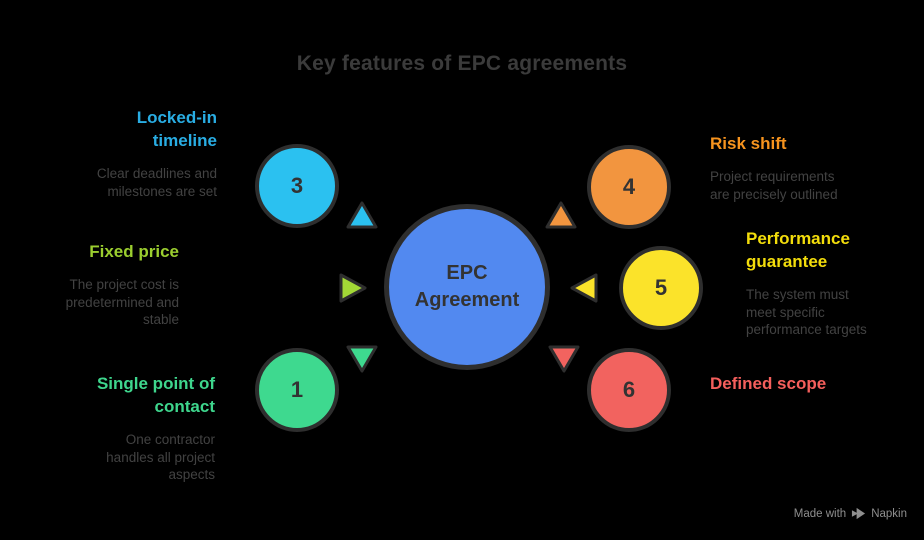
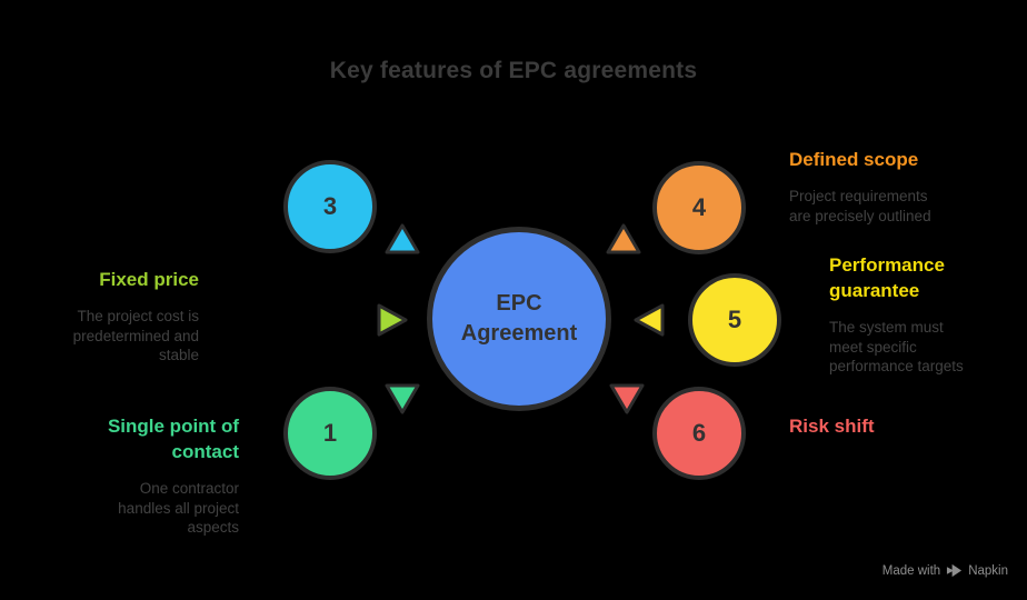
  Key features of EPC agreements
- Locked-in
- timeline
- Clear deadlines and
- milestones are set
  Fixed price
  The project cost is
  predetermined and
  stable
  Single point of
  contact
  One contractor
  handles all project
  aspects
- Risk shift
+ Defined scope
  Project requirements
  are precisely outlined
  Performance
  guarantee
  The system must
  meet specific
  performance targets
- Defined scope
+ Risk shift
  3
  1
  4
  5
  6
  EPC
  Agreement
  Made with
  Napkin
